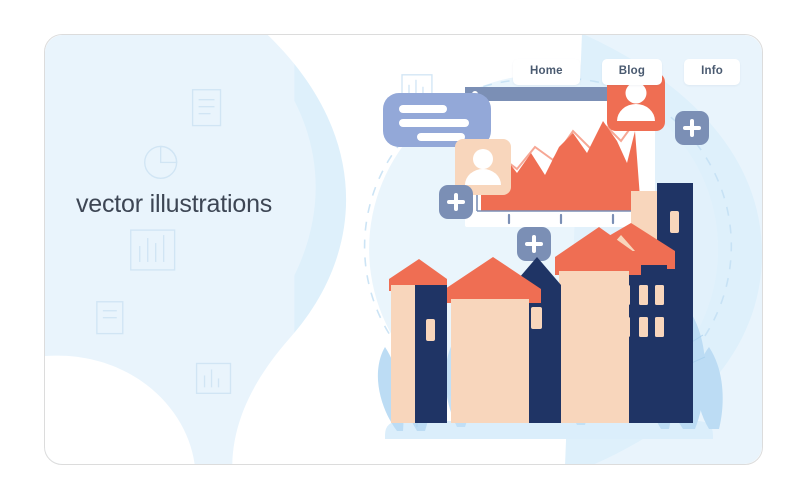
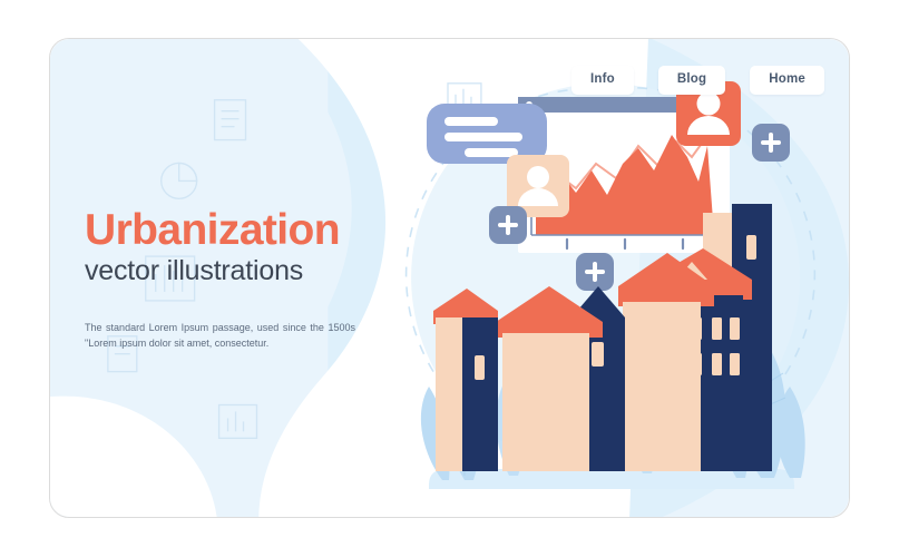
- Home
+ Info
  Blog
- Info
+ Home
+ Urbanization
  vector illustrations
+ The standard Lorem Ipsum passage, used since the 1500s "Lorem ipsum dolor sit amet, consectetur.
